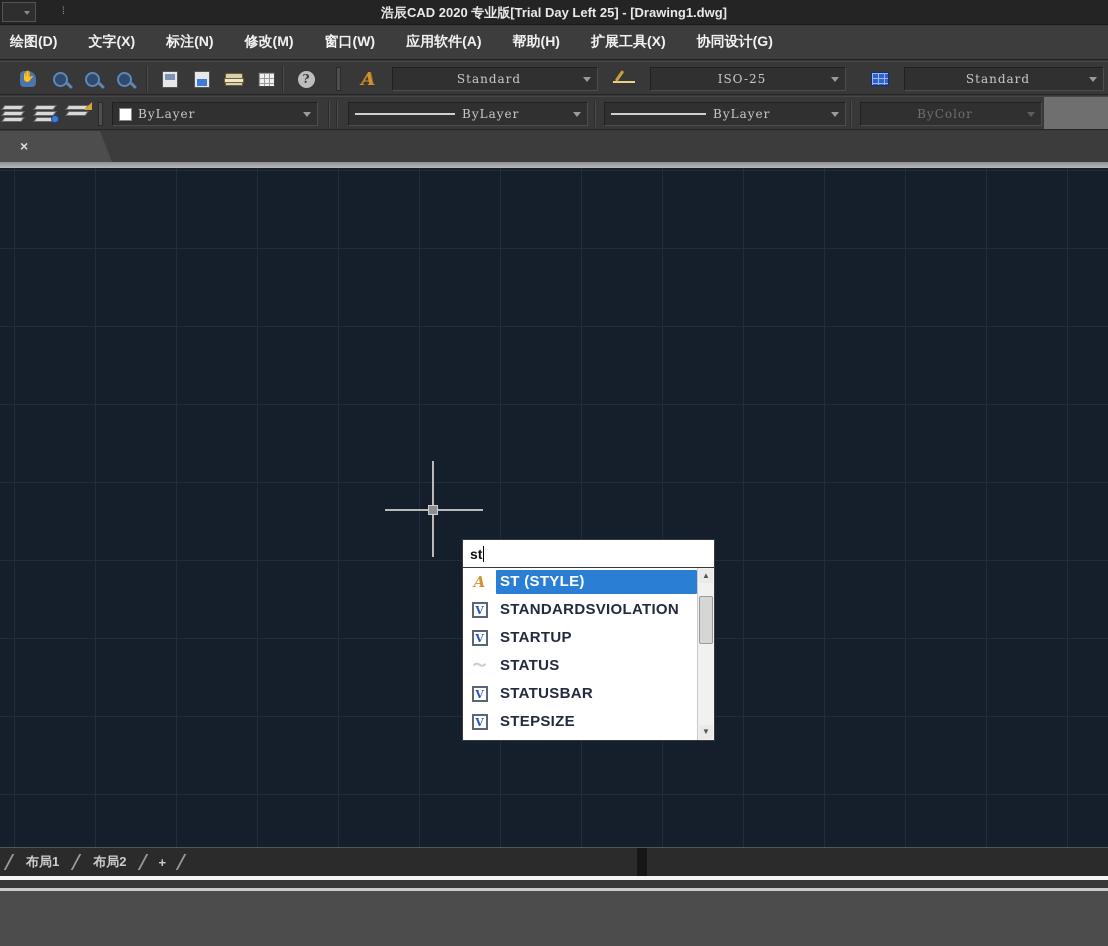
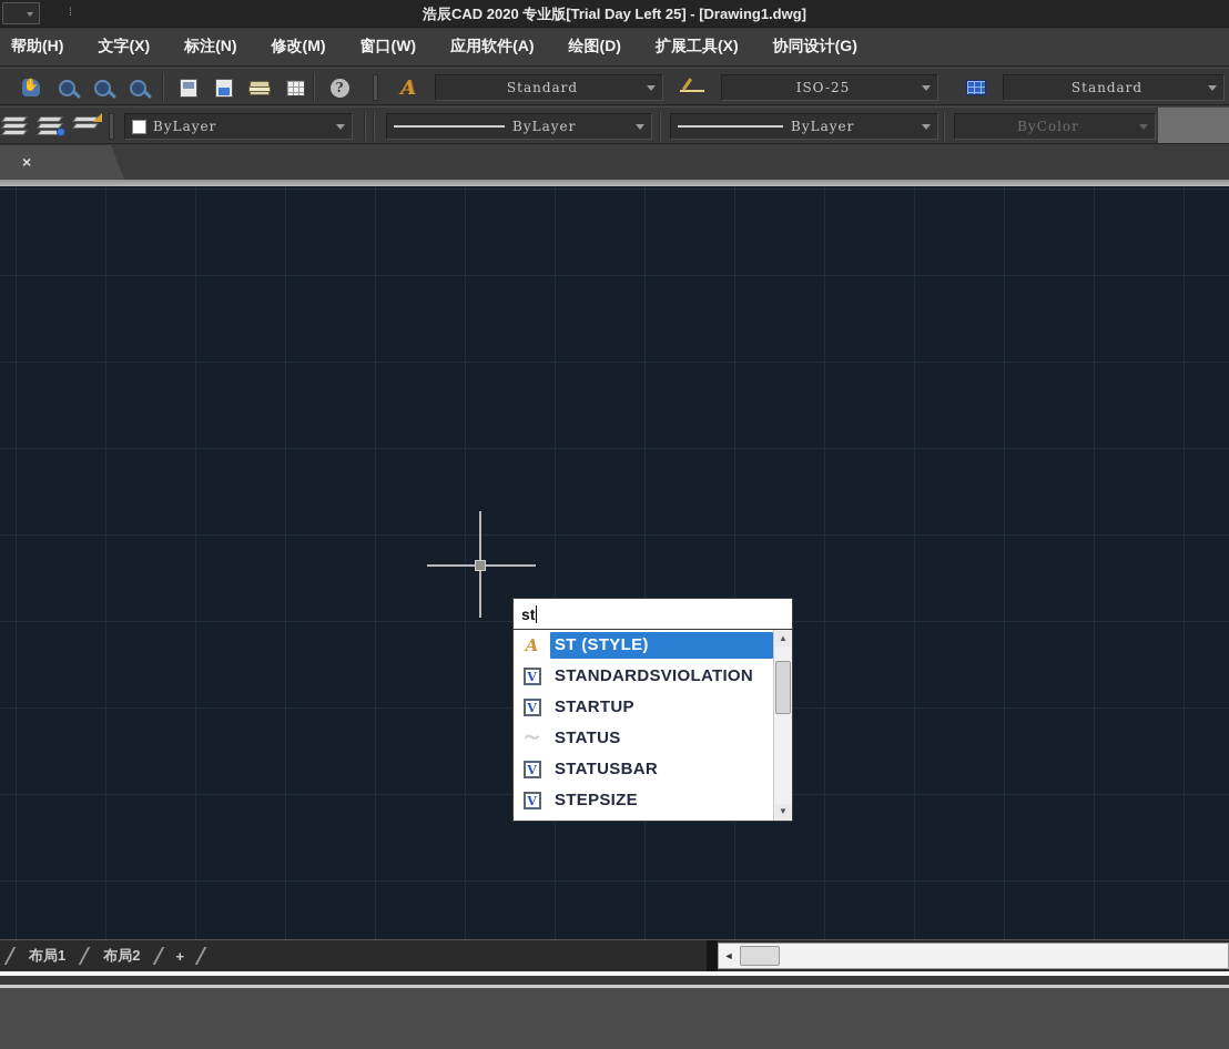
  ⁞
  浩辰CAD 2020 专业版[Trial Day Left 25] - [Drawing1.dwg]
- 绘图(D)
+ 帮助(H)
  文字(X)
  标注(N)
  修改(M)
  窗口(W)
  应用软件(A)
- 帮助(H)
+ 绘图(D)
  扩展工具(X)
  协同设计(G)
  ?
  A
  Standard
  ISO-25
  Standard
  ByLayer
  ByLayer
  ByLayer
  ByColor
  ×
  st
  A
  ST (STYLE)
  V
  STANDARDSVIOLATION
  V
  STARTUP
  〜
  STATUS
  V
  STATUSBAR
  V
  STEPSIZE
  ▲
  ▼
  布局1
  布局2
  +
+ ◄
